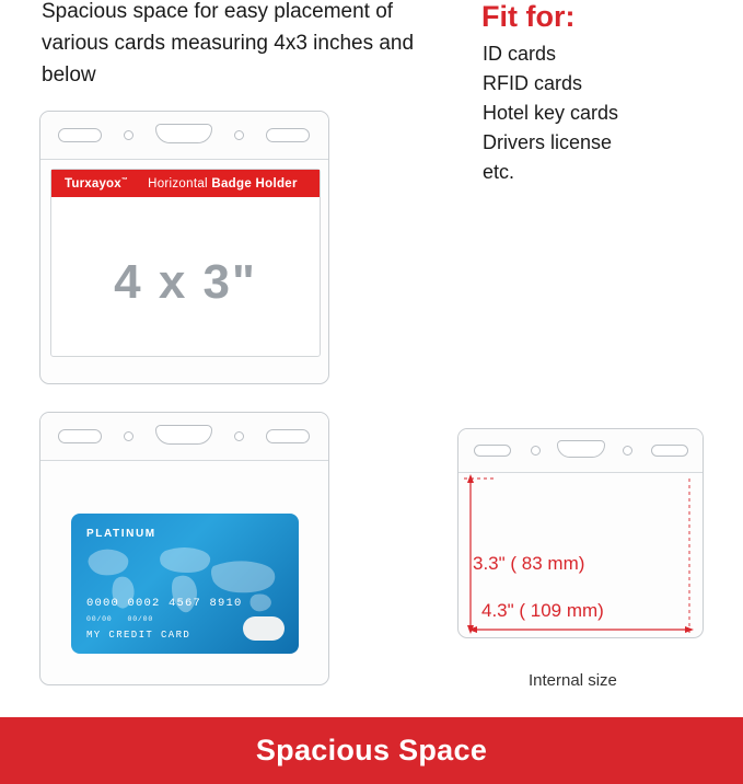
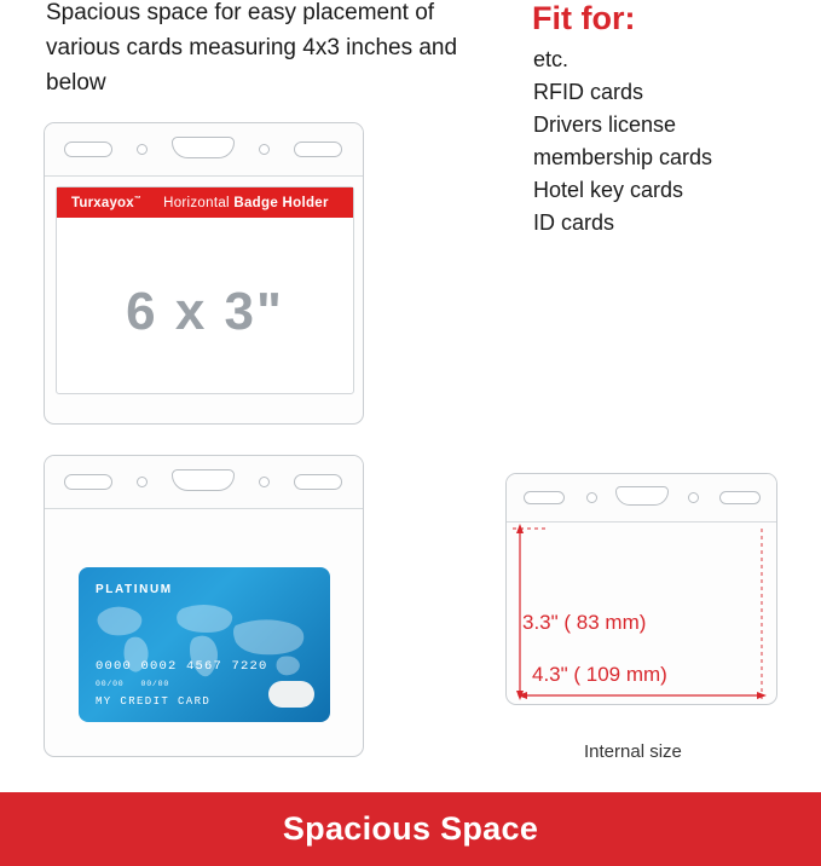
  Spacious space for easy placement of various cards measuring 4x3 inches and below
  Fit for:
- ID cards
+ etc.
  RFID cards
- Hotel key cards
+ Drivers license
+ membership cards
- Drivers license
+ Hotel key cards
- etc.
+ ID cards
  Turxayox
  Horizontal Badge Holder
- 4 x 3"
+ 6 x 3"
  PLATINUM
- 0000 0002 4567 8910
+ 0000 0002 4567 7220
  MY CREDIT CARD
  3.3" ( 83 mm)
  4.3" ( 109 mm)
  Internal size
  Spacious Space
